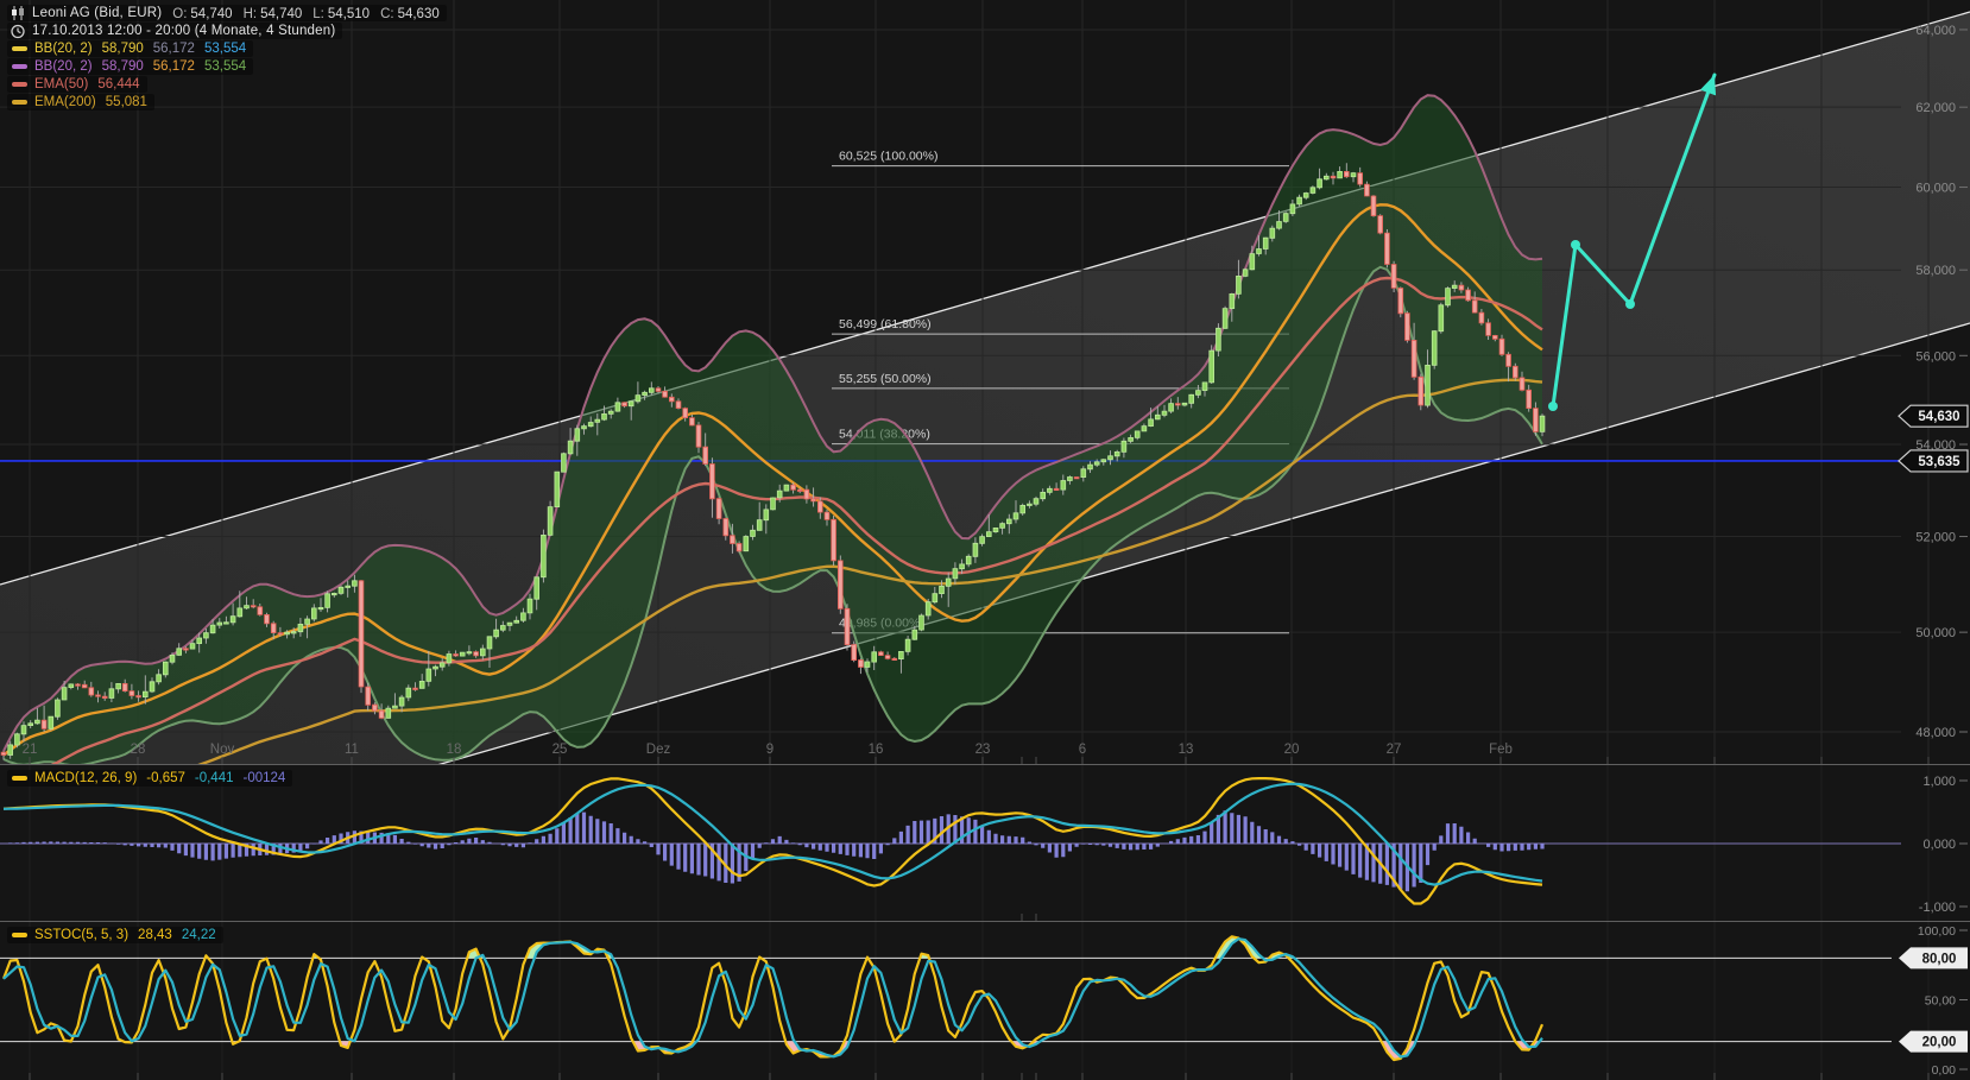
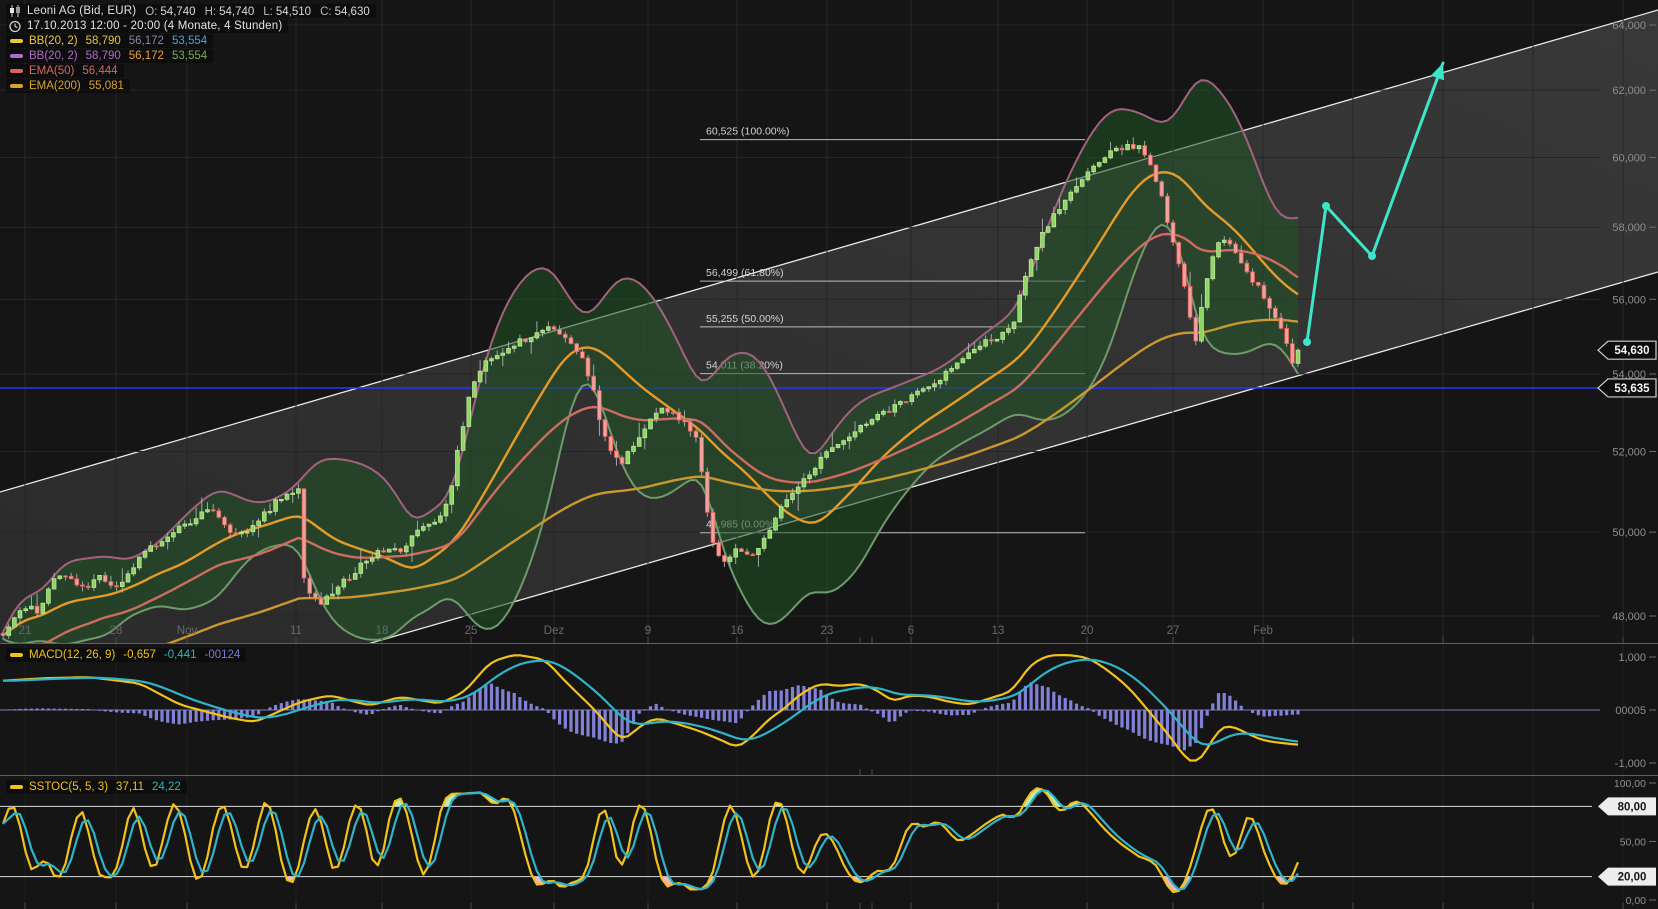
  60,525 (100.00%)
  56,499 (61.80%)
  55,255 (50.00%)
  54,011 (38.0%)
  4,985 (0.00%
  21
  28
  Nov
  11
  18
  25
  Dez
  9
  16
  23
  6
  13
  20
  27
  Feb
  64,000
  62,000
  60,000
  58,000
  56,000
  54,000
  52,000
  50,000
  48,000
  1,000
- 0,000
+ 00005
  -1,000
  100,00
  50,00
  0,00
  54,630
  53,635
  80,00
  20,00
  Leoni AG (Bid, EUR)
  O: 54,740 H: 54,740 L: 54,510 C: 54,630
  17.10.2013 12:00 - 20:00 (4 Monate, 4 Stunden)
  BB(20, 2)
  58,790
  56,172
  53,554
  BB(20, 2)
  58,790
  56,172
  53,554
  EMA(50)
  56,444
  EMA(200)
  55,081
  MACD(12, 26, 9)
  -0,657
  -0,441
  -00124
  SSTOC(5, 5, 3)
- 28,43
+ 37,11
  24,22
